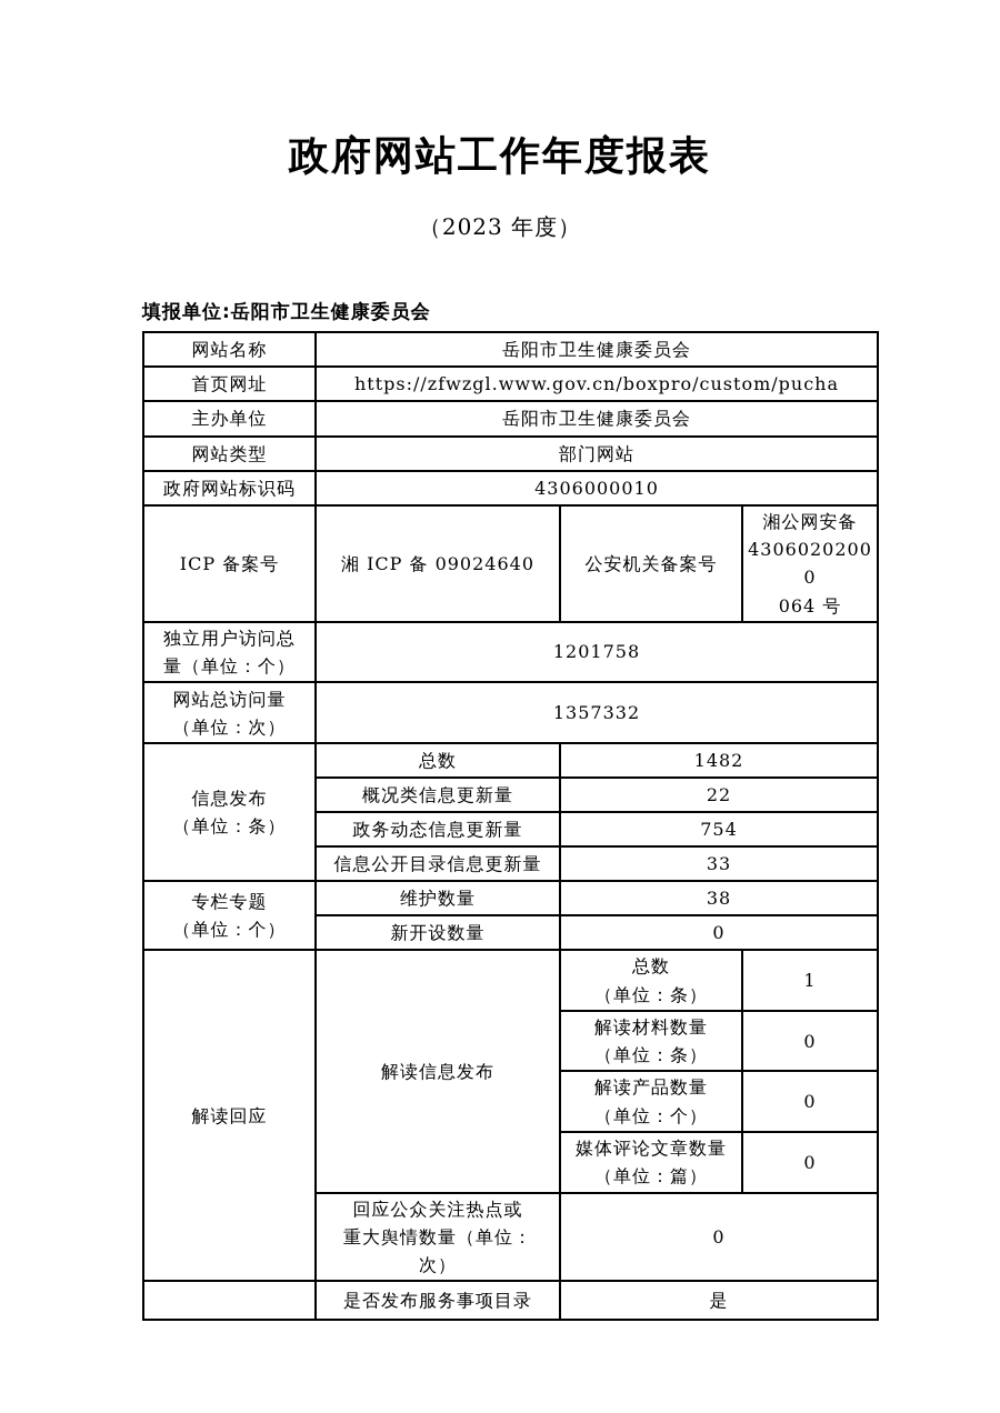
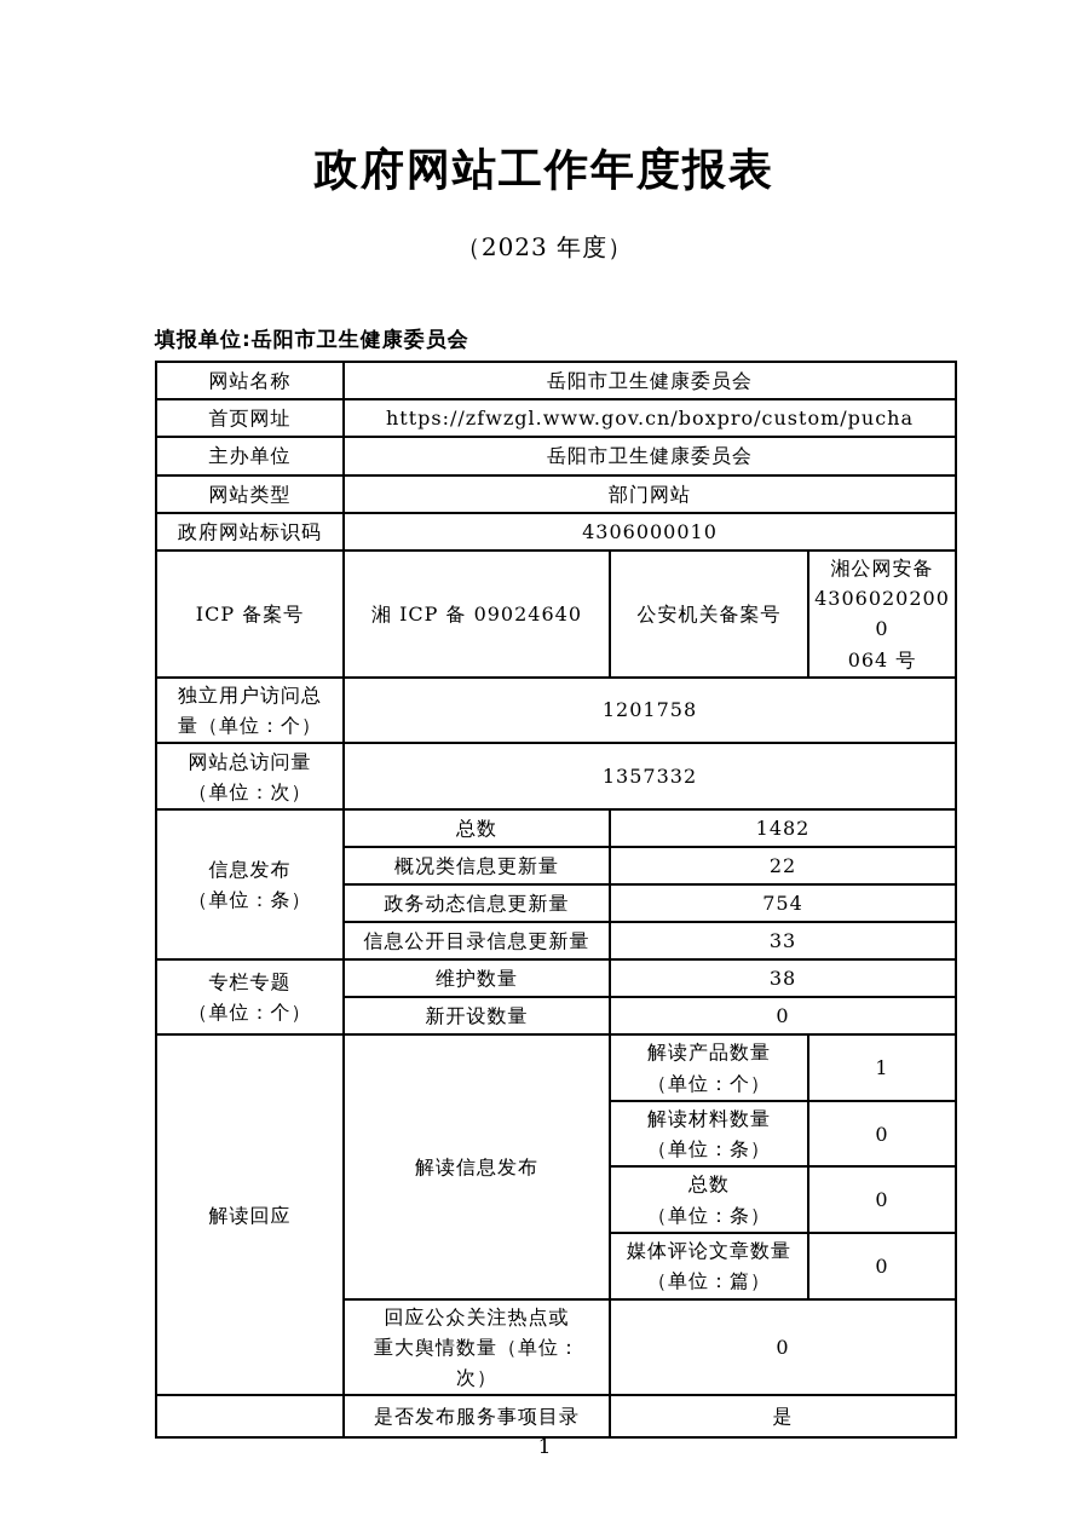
  政府网站工作年度报表
  （2023 年度）
  填报单位:岳阳市卫生健康委员会
  网站名称	岳阳市卫生健康委员会
  首页网址	https://zfwzgl.www.gov.cn/boxpro/custom/pucha
  主办单位	岳阳市卫生健康委员会
  网站类型	部门网站
  政府网站标识码	4306000010
  ICP 备案号	湘 ICP 备 09024640	公安机关备案号	湘公网安备 43060202000 064 号
  独立用户访问总 量（单位：个）	1201758
  网站总访问量 （单位：次）	1357332
  信息发布 （单位：条）	总数	1482
  概况类信息更新量	22
  政务动态信息更新量	754
  信息公开目录信息更新量	33
  专栏专题 （单位：个）	维护数量	38
  新开设数量	0
- 解读回应	解读信息发布	总数 （单位：条）	1
+ 解读回应	解读信息发布	解读产品数量 （单位：个）	1
  解读材料数量 （单位：条）	0
- 解读产品数量 （单位：个）	0
+ 总数 （单位：条）	0
  媒体评论文章数量 （单位：篇）	0
  回应公众关注热点或 重大舆情数量（单位： 次）	0
  	是否发布服务事项目录	是
+ 1
